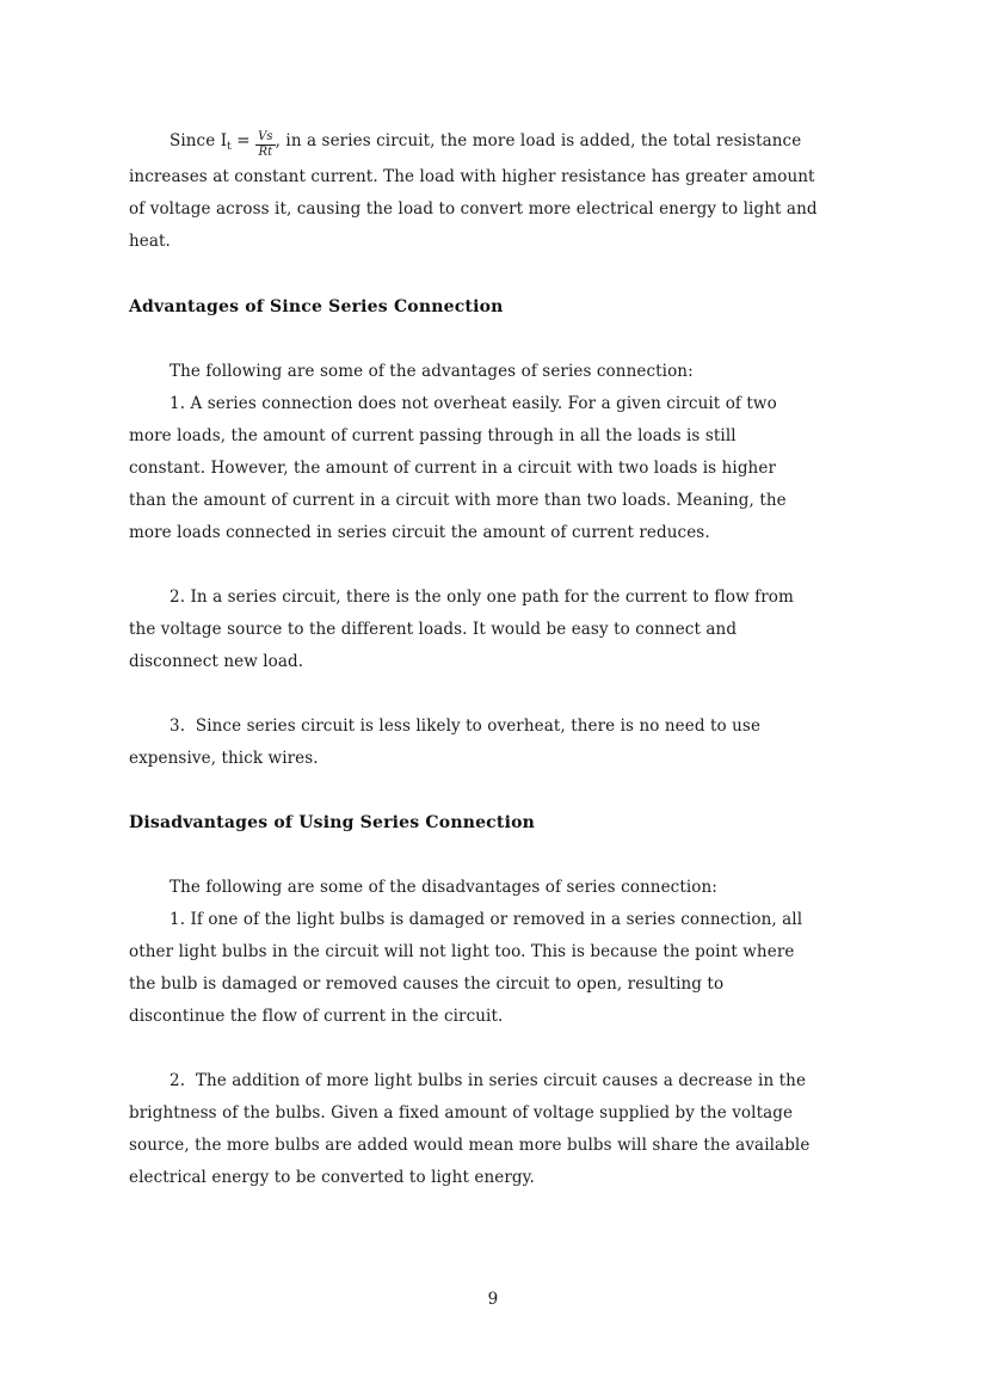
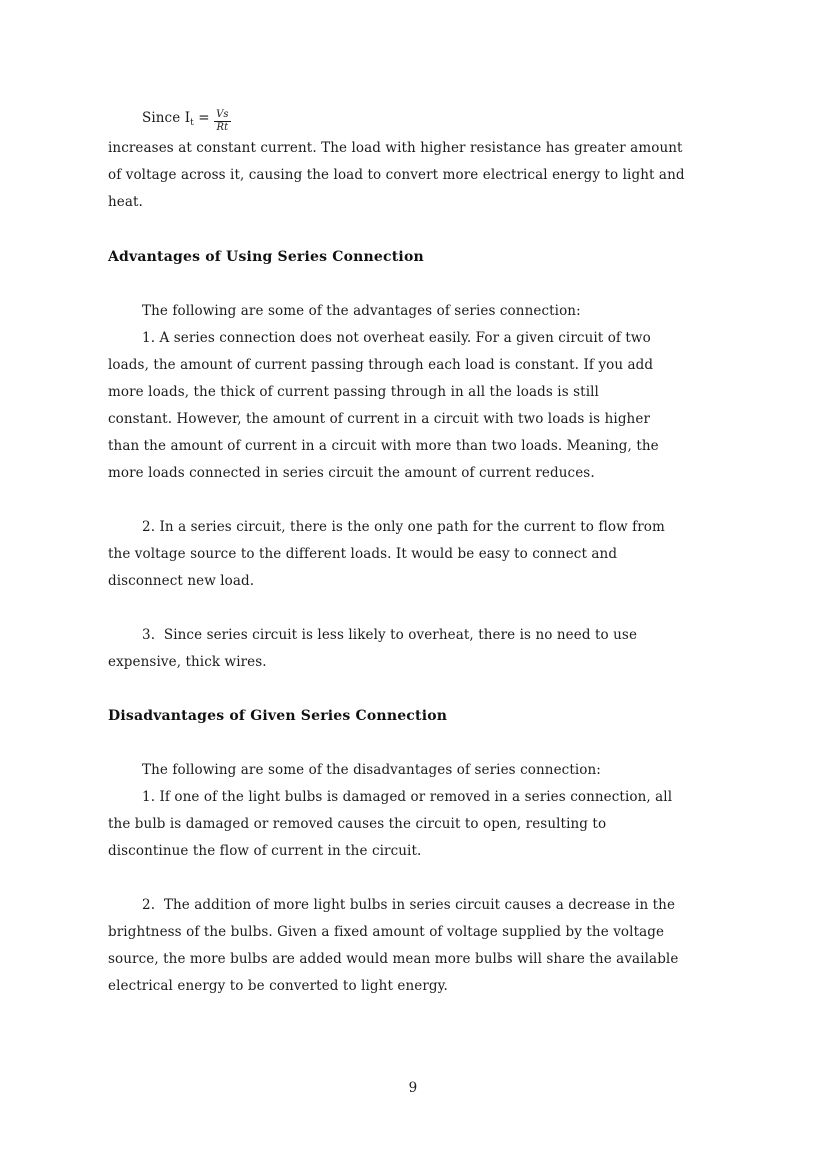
  Since It =
  Vs
  Rt
- , in a series circuit, the more load is added, the total resistance
  increases at constant current. The load with higher resistance has greater amount
  of voltage across it, causing the load to convert more electrical energy to light and
  heat.
- Advantages of Since Series Connection
+ Advantages of Using Series Connection
  The following are some of the advantages of series connection:
  1. A series connection does not overheat easily. For a given circuit of two
+ loads, the amount of current passing through each load is constant. If you add
- more loads, the amount of current passing through in all the loads is still
+ more loads, the thick of current passing through in all the loads is still
  constant. However, the amount of current in a circuit with two loads is higher
  than the amount of current in a circuit with more than two loads. Meaning, the
  more loads connected in series circuit the amount of current reduces.
  2. In a series circuit, there is the only one path for the current to flow from
  the voltage source to the different loads. It would be easy to connect and
  disconnect new load.
  3. Since series circuit is less likely to overheat, there is no need to use
  expensive, thick wires.
- Disadvantages of Using Series Connection
+ Disadvantages of Given Series Connection
  The following are some of the disadvantages of series connection:
  1. If one of the light bulbs is damaged or removed in a series connection, all
- other light bulbs in the circuit will not light too. This is because the point where
  the bulb is damaged or removed causes the circuit to open, resulting to
  discontinue the flow of current in the circuit.
  2. The addition of more light bulbs in series circuit causes a decrease in the
  brightness of the bulbs. Given a fixed amount of voltage supplied by the voltage
  source, the more bulbs are added would mean more bulbs will share the available
  electrical energy to be converted to light energy.
  9
